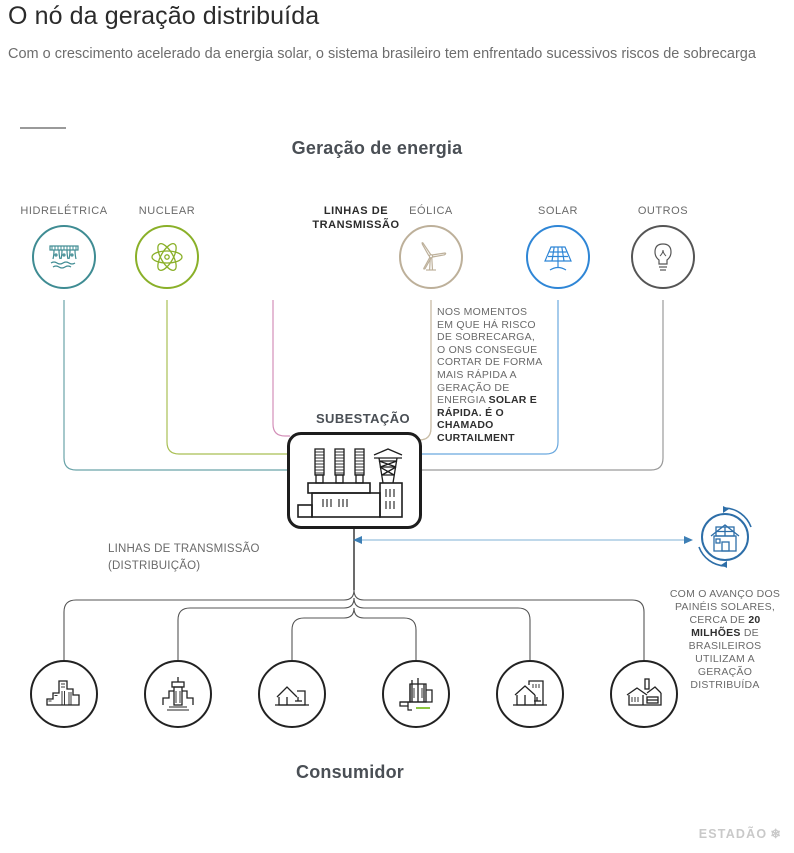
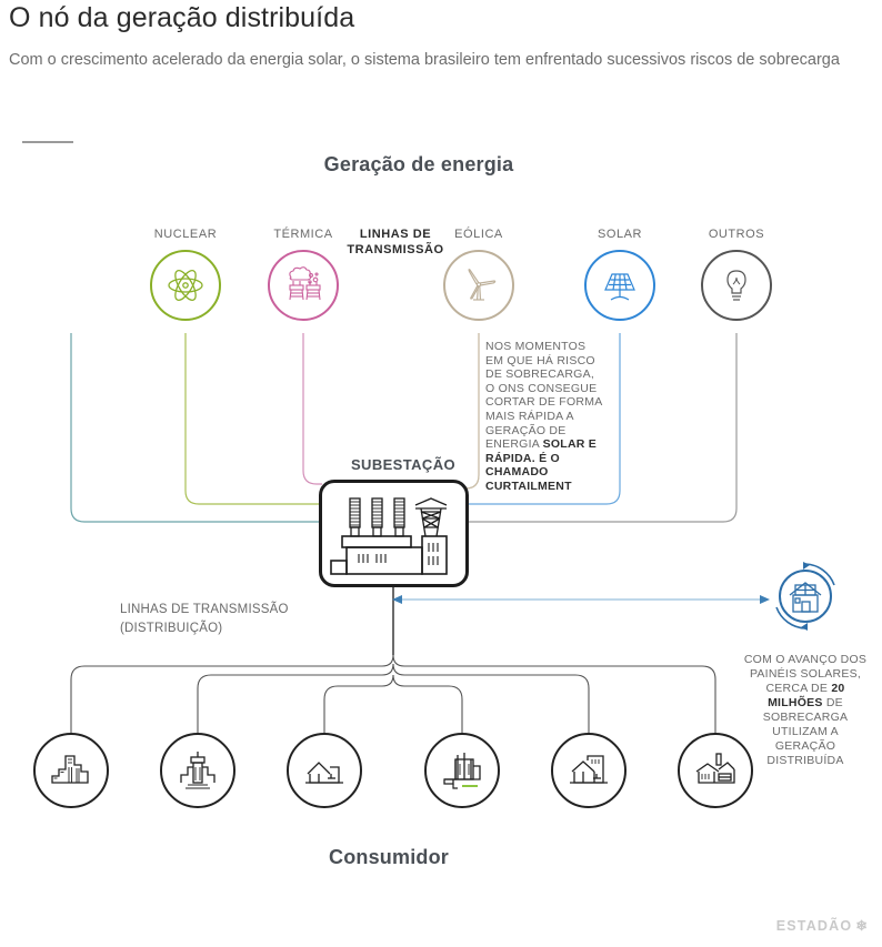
  O nó da geração distribuída
  Com o crescimento acelerado da energia solar, o sistema brasileiro tem enfrentado sucessivos riscos de sobrecarga
  Geração de energia
  Consumidor
- HIDRELÉTRICA
  NUCLEAR
+ TÉRMICA
  LINHAS DE
  TRANSMISSÃO
  EÓLICA
  SOLAR
  OUTROS
  NOS MOMENTOS EM QUE HÁ RISCO DE SOBRECARGA, O ONS CONSEGUE CORTAR DE FORMA MAIS RÁPIDA A GERAÇÃO DE ENERGIA SOLAR E RÁPIDA. É O CHAMADO CURTAILMENT
  SUBESTAÇÃO
  LINHAS DE TRANSMISSÃO
  (DISTRIBUIÇÃO)
- COM O AVANÇO DOS PAINÉIS SOLARES, CERCA DE 20 MILHÕES DE BRASILEIROS UTILIZAM A GERAÇÃO DISTRIBUÍDA
+ COM O AVANÇO DOS PAINÉIS SOLARES, CERCA DE 20 MILHÕES DE SOBRECARGA UTILIZAM A GERAÇÃO DISTRIBUÍDA
  ESTADÃO
  ❄
